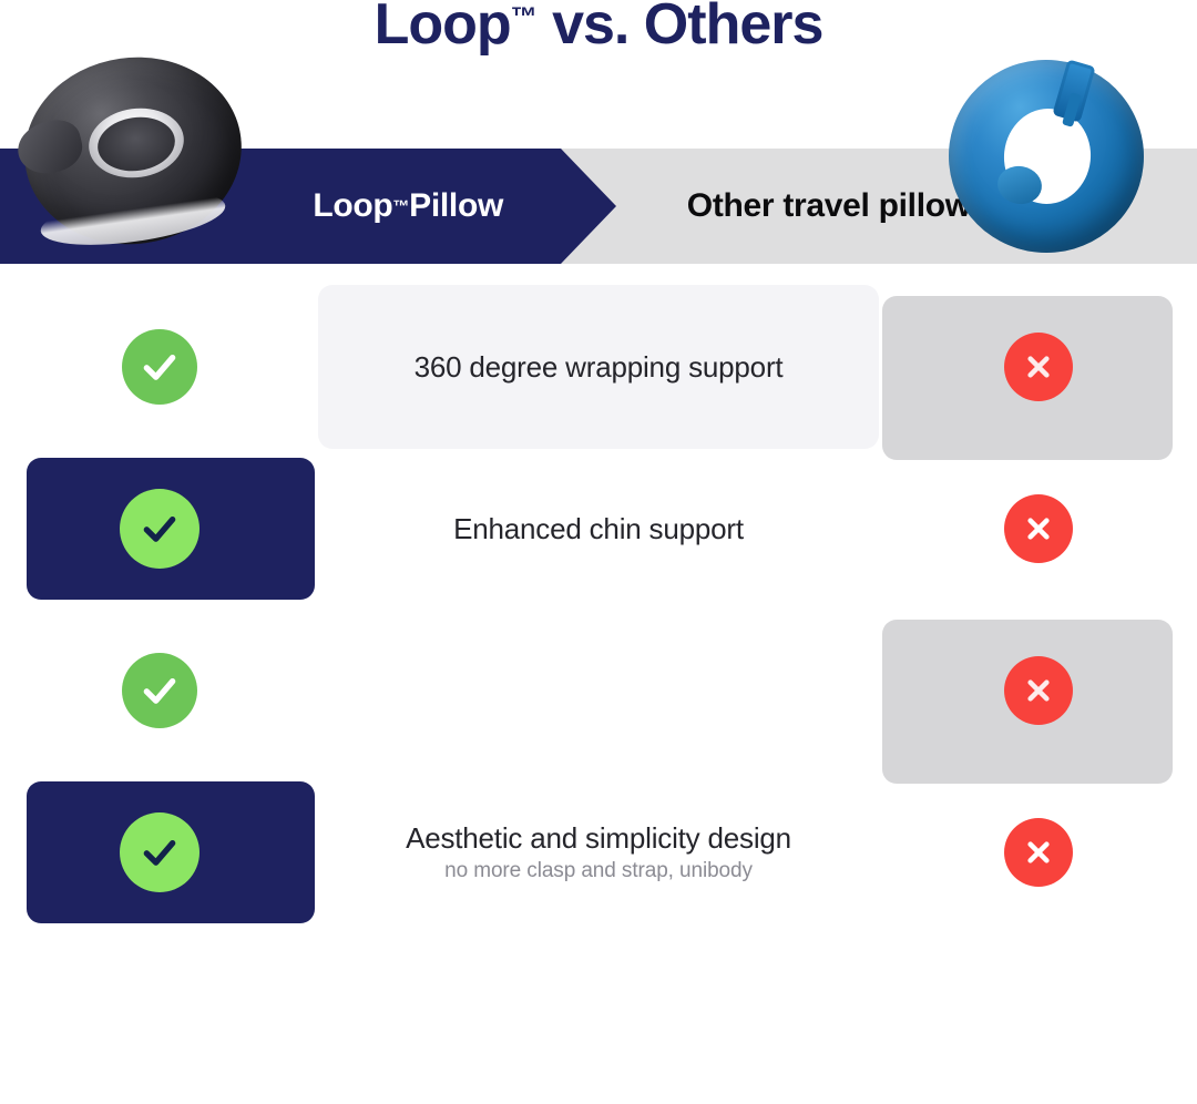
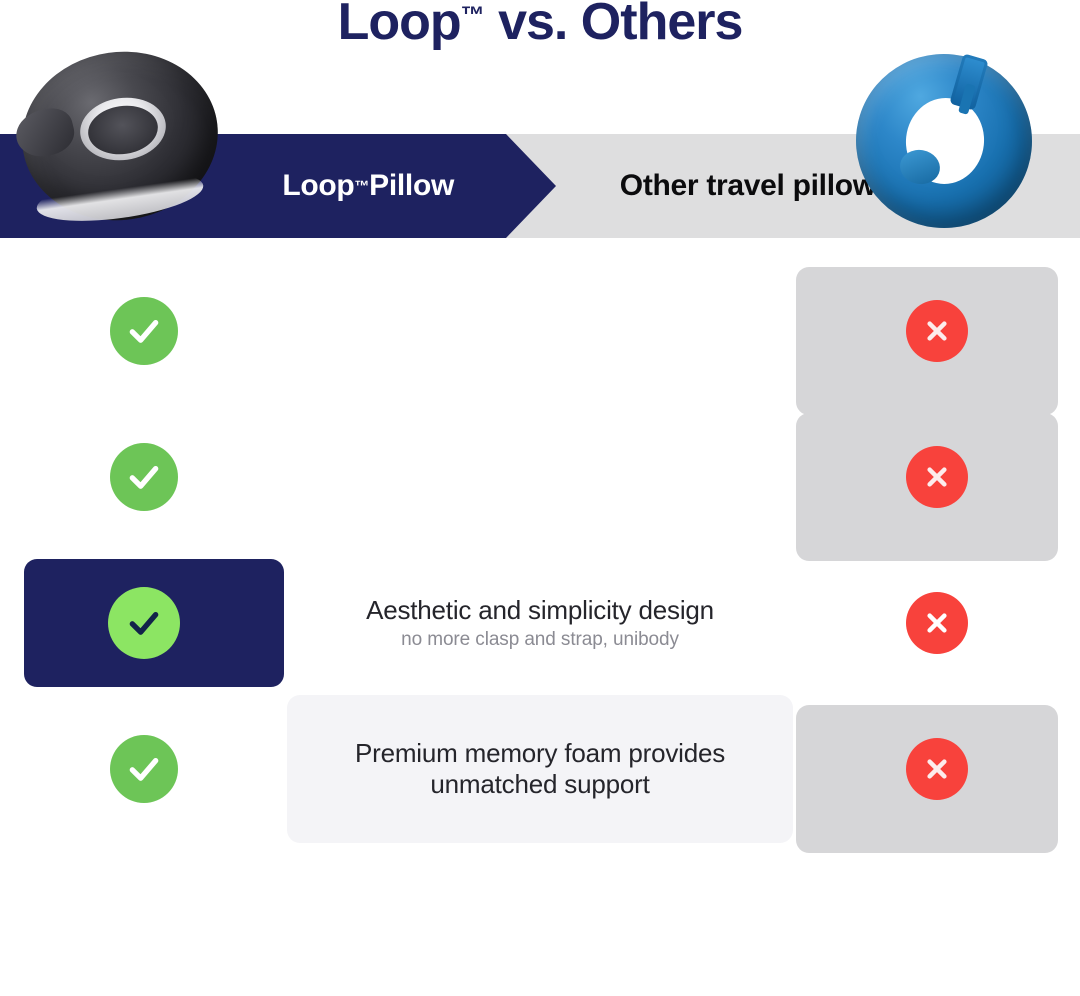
  Loop™ vs. Others
  Loop
  ™
  Pillow
  Other travel pillow
- 360 degree wrapping support
- Enhanced chin support
  Aesthetic and simplicity design
  no more clasp and strap, unibody
+ Premium memory foam provides unmatched support
